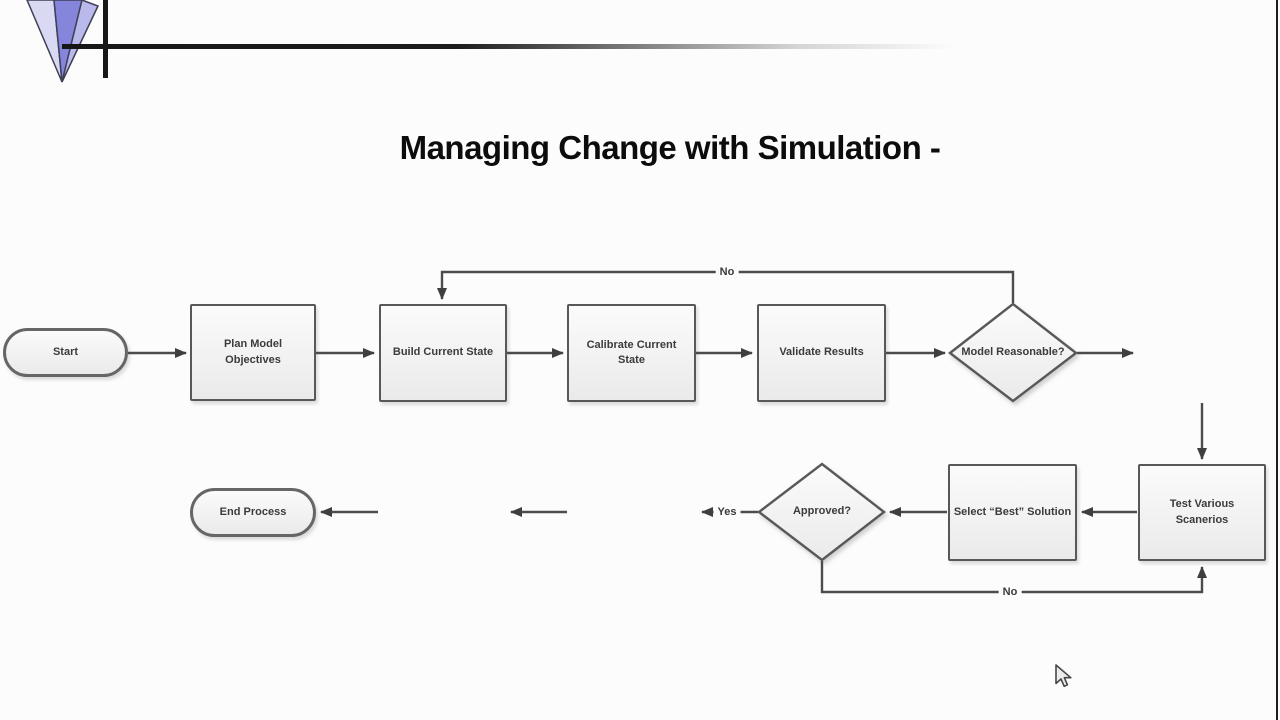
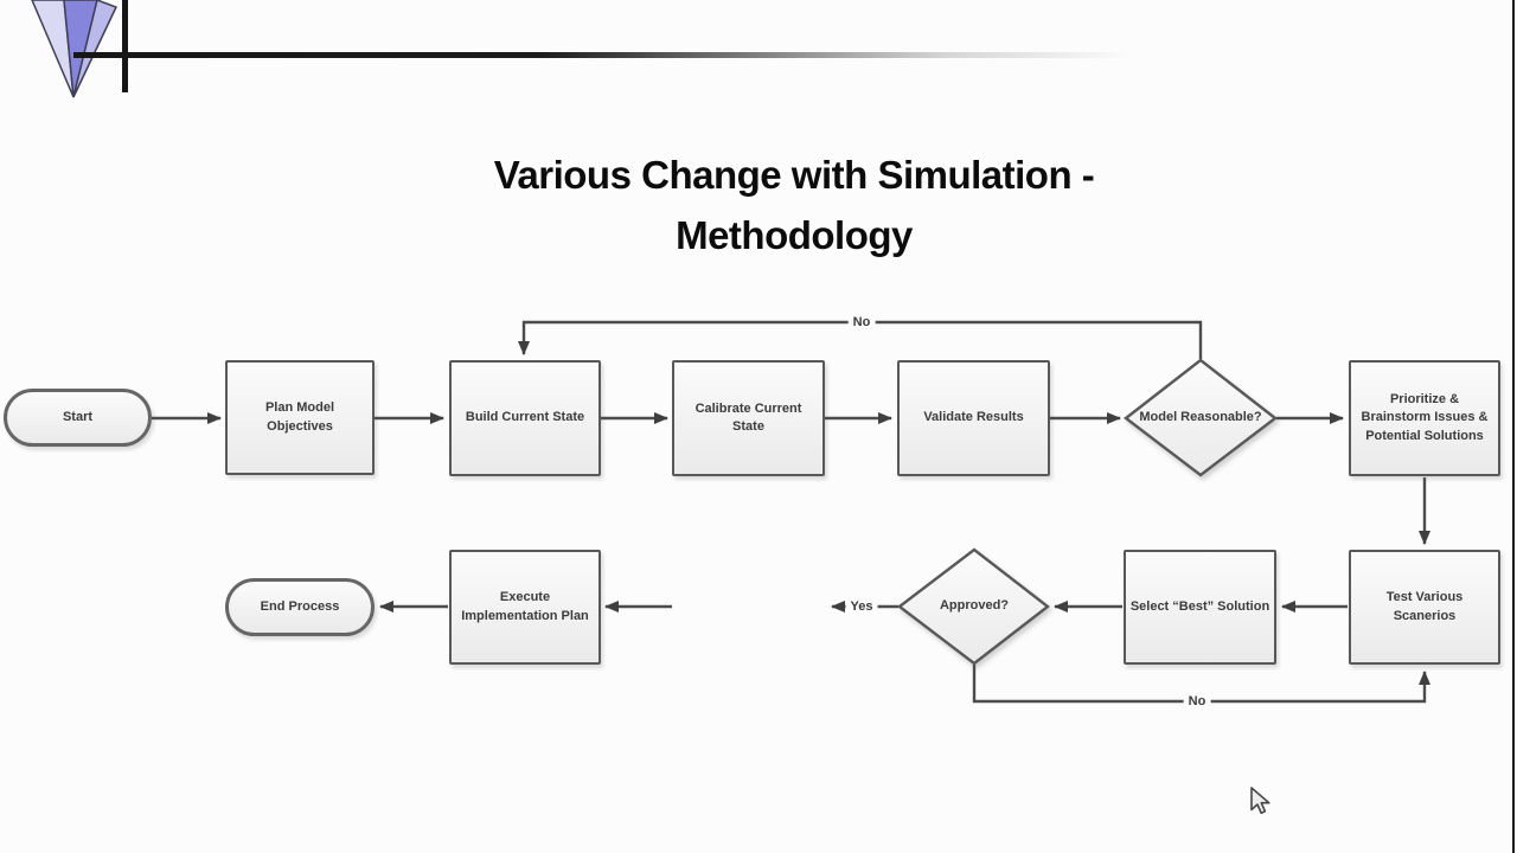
- Managing Change with Simulation -
+ Various Change with Simulation -
+ Methodology
  Start
  Plan Model Objectives
  Build Current State
  Calibrate Current State
  Validate Results
  Model Reasonable?
+ Prioritize & Brainstorm Issues & Potential Solutions
  Test Various Scanerios
  Select “Best” Solution
  Approved?
+ Execute Implementation Plan
  End Process
  No
  Yes
  No
